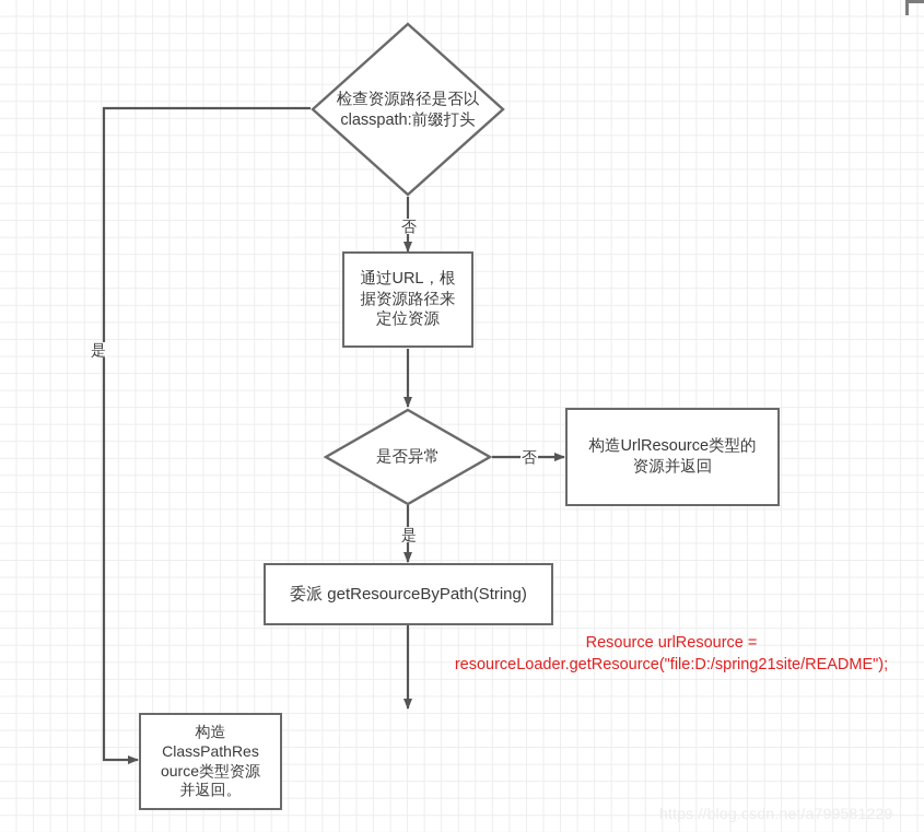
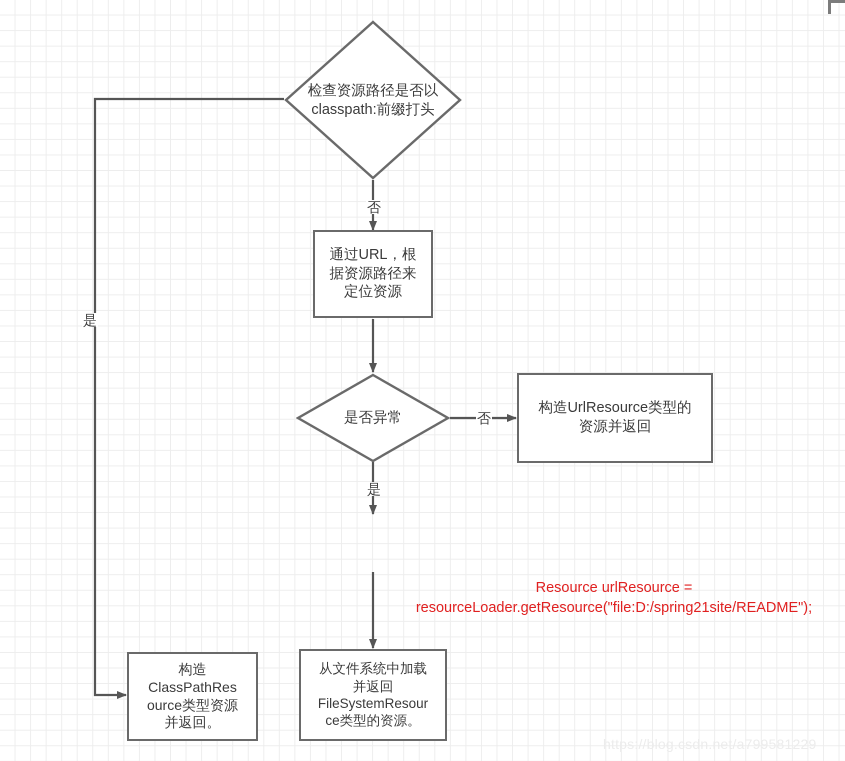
  检查资源路径是否以
  classpath:前缀打头
  是
  否
  通过URL，根
  据资源路径来
  定位资源
  是否异常
  否
  是
  构造UrlResource类型的
  资源并返回
- 委派 getResourceByPath(String)
  Resource urlResource =
  resourceLoader.getResource("file:D:/spring21site/README");
  构造
  ClassPathRes
  ource类型资源
  并返回。
+ 从文件系统中加载
+ 并返回
+ FileSystemResour
+ ce类型的资源。
